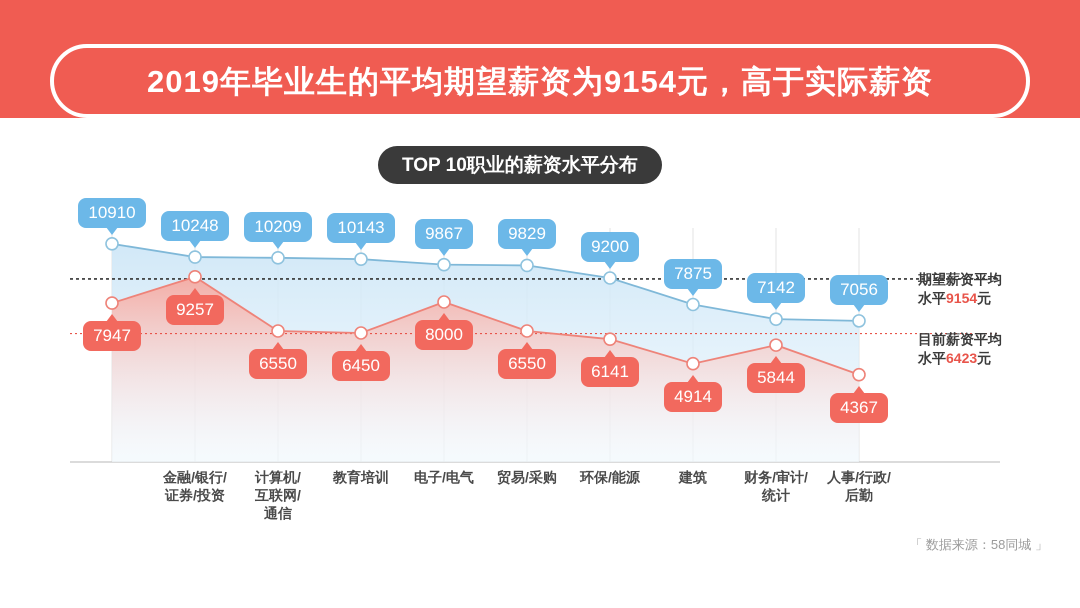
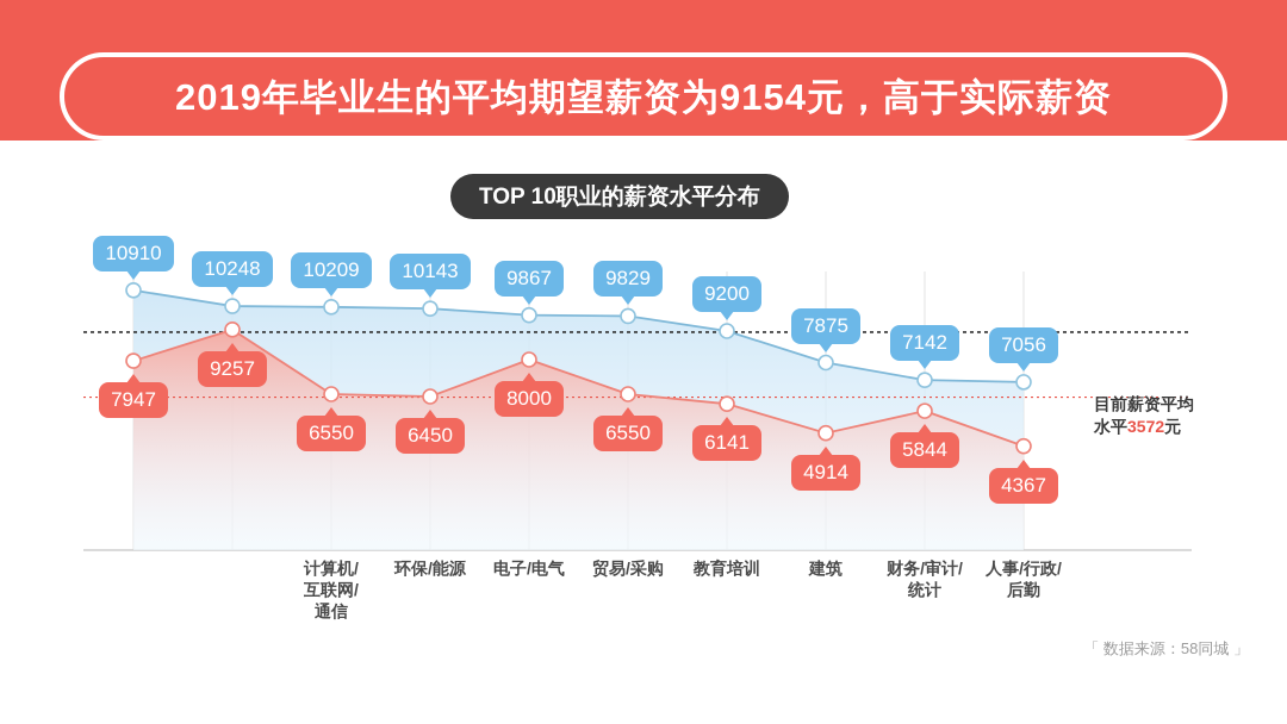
  2019年毕业生的平均期望薪资为9154元，高于实际薪资
  TOP 10职业的薪资水平分布
  10910
  10248
  10209
  10143
  9867
  9829
  9200
  7875
  7142
  7056
  7947
  9257
  6550
  6450
  8000
  6550
  6141
  4914
  5844
  4367
- 金融/银行/
- 证券/投资
  计算机/
  互联网/
  通信
- 教育培训
+ 环保/能源
  电子/电气
  贸易/采购
- 环保/能源
+ 教育培训
  建筑
  财务/审计/
  统计
  人事/行政/
  后勤
- 期望薪资平均
- 水平9154元
  目前薪资平均
- 水平6423元
+ 水平3572元
  「 数据来源：58同城 」
